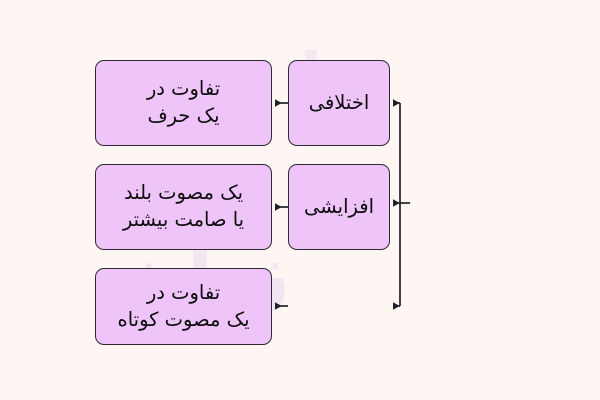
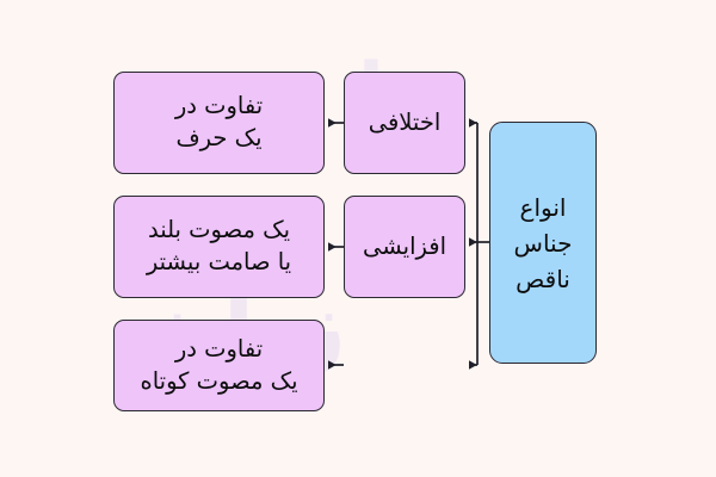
+ انواع
+ جناس
+ ناقص
  اختلافی
  افزایشی
  تفاوت در
  یک حرف
  یک مصوت بلند
  یا صامت بیشتر
  تفاوت در
  یک مصوت کوتاه
